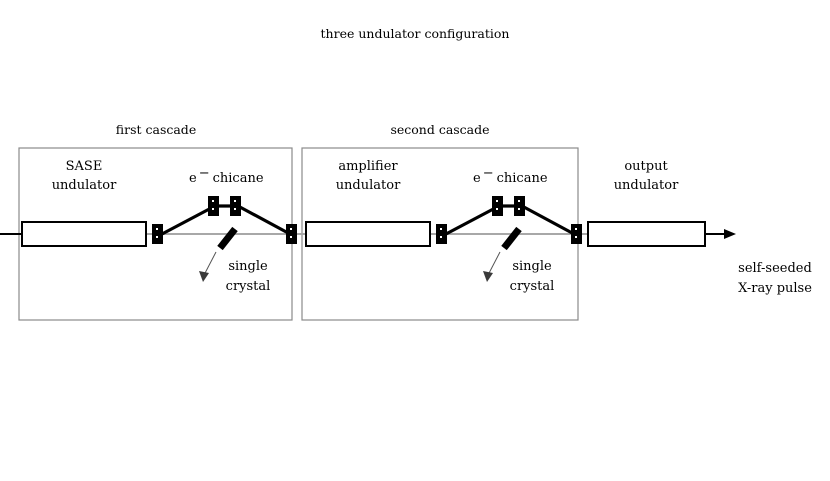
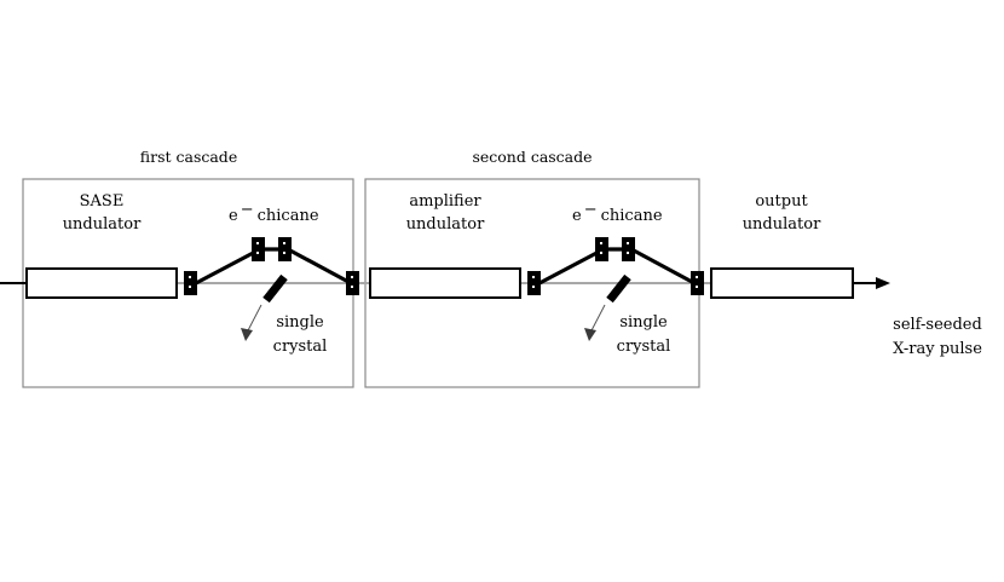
- three undulator configuration
  first cascade
  second cascade
  SASE
  undulator
  e − chicane
  single
  crystal
  amplifier
  undulator
  e − chicane
  single
  crystal
  output
  undulator
  self-seeded
  X-ray pulse
